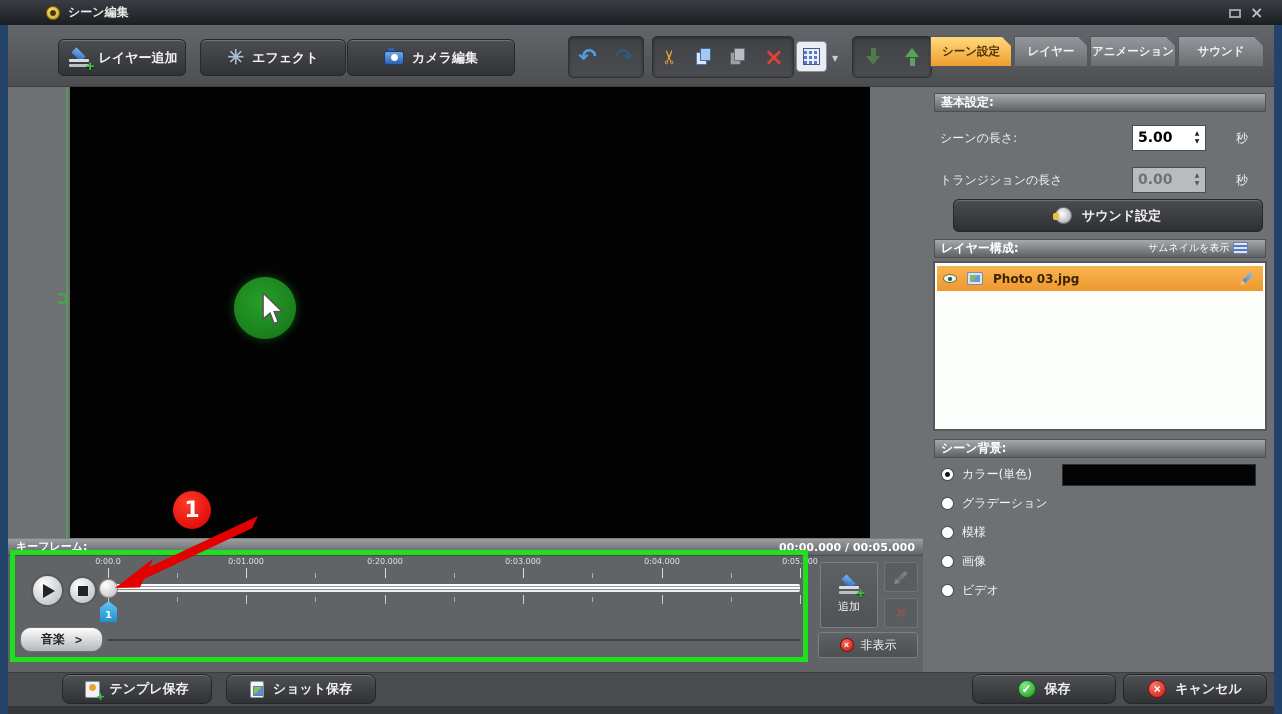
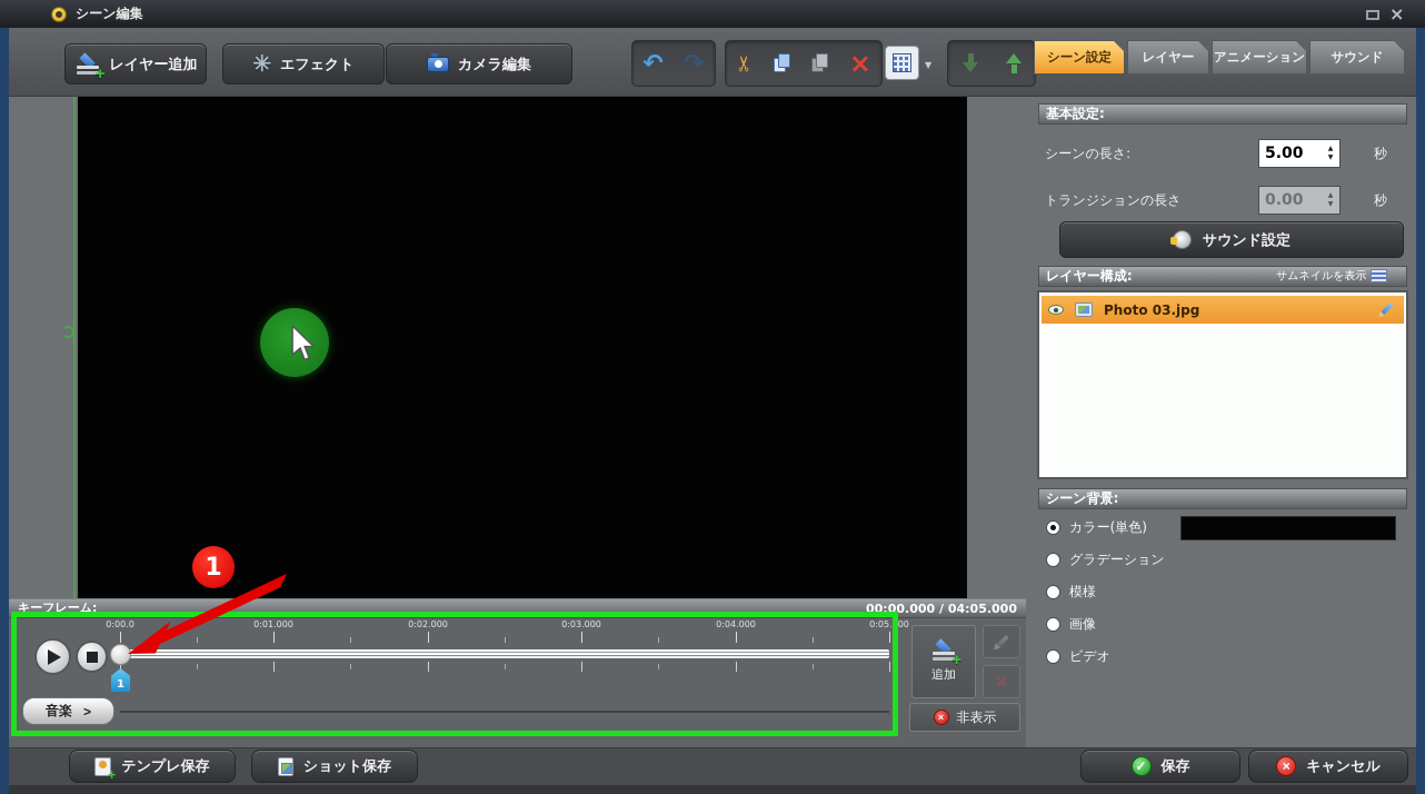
  シーン編集
  ×
  +
  レイヤー追加
  ✳
  エフェクト
  カメラ編集
  ↶
  ↷
  ×
  ▼
  シーン設定
  レイヤー
  アニメーション
  サウンド
  基本設定:
  シーンの長さ:
  5.00
  秒
  トランジションの長さ
  0.00
  秒
  サウンド設定
  レイヤー構成:
  サムネイルを表示
  Photo 03.jpg
  シーン背景:
  カラー(単色)
  グラデーション
  模様
  画像
  ビデオ
  キーフレーム:
- 00:00.000 / 00:05.000
+ 00:00.000 / 04:05.000
  0:00.0
  0:01.000
- 0:20.000
+ 0:02.000
  0:03.000
  0:04.000
  0:05.000
  1
  音楽
  >
  +
  追加
  ×
  ×
  非表示
  テンプレ保存
  ショット保存
  ✓
  保存
  ×
  キャンセル
  1
